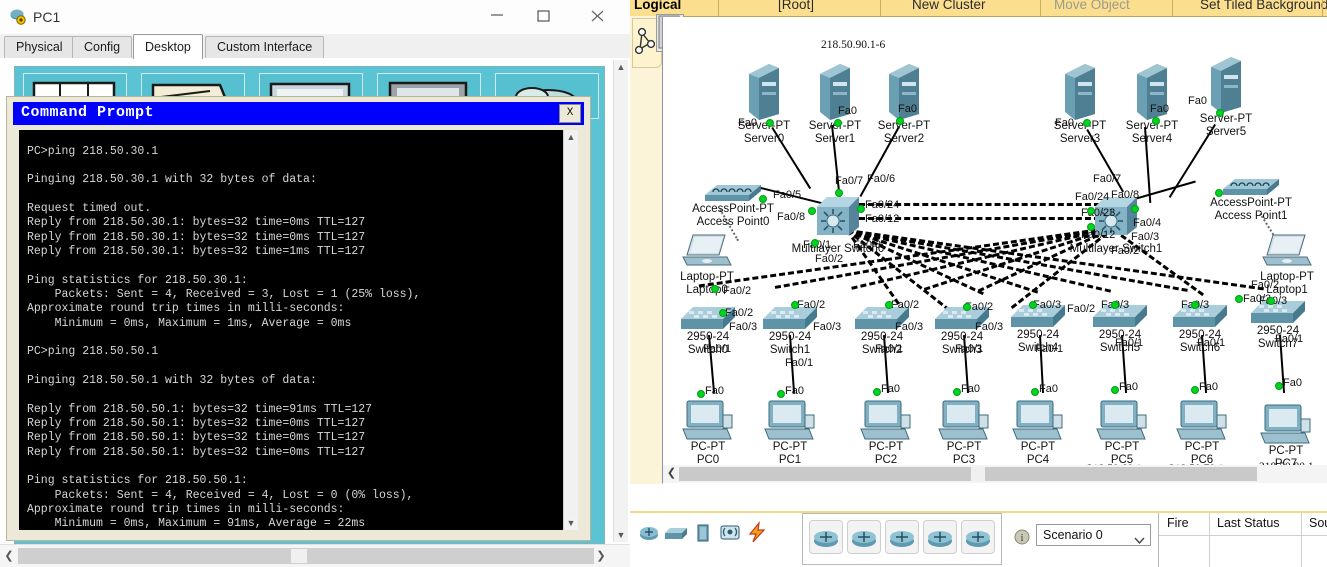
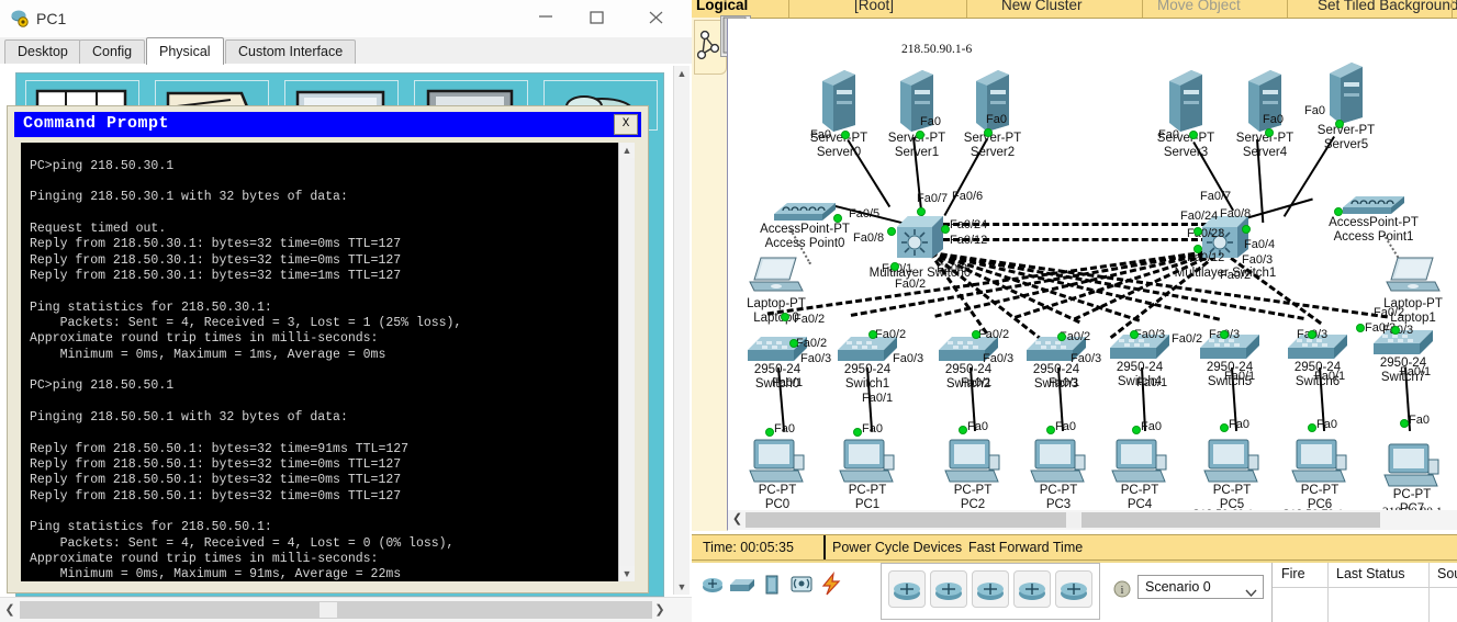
  PC1
- Physical
+ Desktop
  Config
- Desktop
+ Physical
  Custom Interface
  ▲
  ▼
  Command Prompt
  X
  PC>ping 218.50.30.1
  Pinging 218.50.30.1 with 32 bytes of data:
  Request timed out.
  Reply from 218.50.30.1: bytes=32 time=0ms TTL=127
  Reply from 218.50.30.1: bytes=32 time=0ms TTL=127
  Reply from 218.50.30.1: bytes=32 time=1ms TTL=127
  Ping statistics for 218.50.30.1:
  Packets: Sent = 4, Received = 3, Lost = 1 (25% loss),
  Approximate round trip times in milli-seconds:
  Minimum = 0ms, Maximum = 1ms, Average = 0ms
  PC>ping 218.50.50.1
  Pinging 218.50.50.1 with 32 bytes of data:
  Reply from 218.50.50.1: bytes=32 time=91ms TTL=127
  Reply from 218.50.50.1: bytes=32 time=0ms TTL=127
  Reply from 218.50.50.1: bytes=32 time=0ms TTL=127
  Reply from 218.50.50.1: bytes=32 time=0ms TTL=127
  Ping statistics for 218.50.50.1:
  Packets: Sent = 4, Received = 4, Lost = 0 (0% loss),
  Approximate round trip times in milli-seconds:
  Minimum = 0ms, Maximum = 91ms, Average = 22ms
  ▲
  ▼
  ❮
  ❯
  Logical
  [Root]
  New Cluster
  Move Object
  Set Tiled Background
  218.50.90.1-6
  Serve-PT
  Server0
  Servr-PT
  Server1
  Server-PT
  Server2
  Fa0
  Fa0
  Fa0
  ServePT
  Server3
  Server-PT
  Server4
  Server-PT
  Server5
  Fa0
  Fa0
  Fa0
  AccessPoint-PT
  Access Point0
  AccessPoint-PT
  Access Point1
  Multilayer Switch0
  Multilayer Switch1
  Fa0/7
  Fa0/6
  Fa0/5
  Fa0/8
  Fa0/24
  Fa0/12
  F0/1
  Fa0/2
  Fa0/3
  Fa0/7
  Fa0/8
  Fa0/24
  F0/23
  Fa0/12
  Fa0/4
  Fa0/3
  Fa0/2
  Laptop-PT
  Lapt0
  Laptop-PT
  Laptop1
  Fa0/2
  Fa0/2
  Fa0/
  2950-24
  Switch0
  2950-24
  Switch1
  2950-24
  Switch2
  2950-24
  Switch3
  2950-24
  Switch4
  2950-24
  Switch5
  2950-24
  Switch6
  2950-24
  Switch7
  Fa0/2
  Fa0/3
  Fa0/1
  Fa0/2
  Fa0/3
  Fa0/1
  Fa0/2
  Fa0/3
  Fa0/1
  a0/2
  Fa0/3
  Fa0/1
  a0/3
  Fa0/2
  Fa0/1
  Fa0/1
  Fa0/1
  Fa0/1
  PC-PT
  PC0
  PC-PT
  PC1
  PC-PT
  PC2
  PC-PT
  PC3
  PC-PT
  PC4
  PC-PT
  PC5
  PC-PT
  PC6
  PC-PT
  PC7
  Fa0
  Fa0
  Fa0
  Fa0
  Fa0
  Fa0
  Fa0
  Fa0
  ❮
+ Time: 00:05:35
+ Power Cycle Devices
+ Fast Forward Time
  i
  Scenario 0
  Fire
  Last Status
